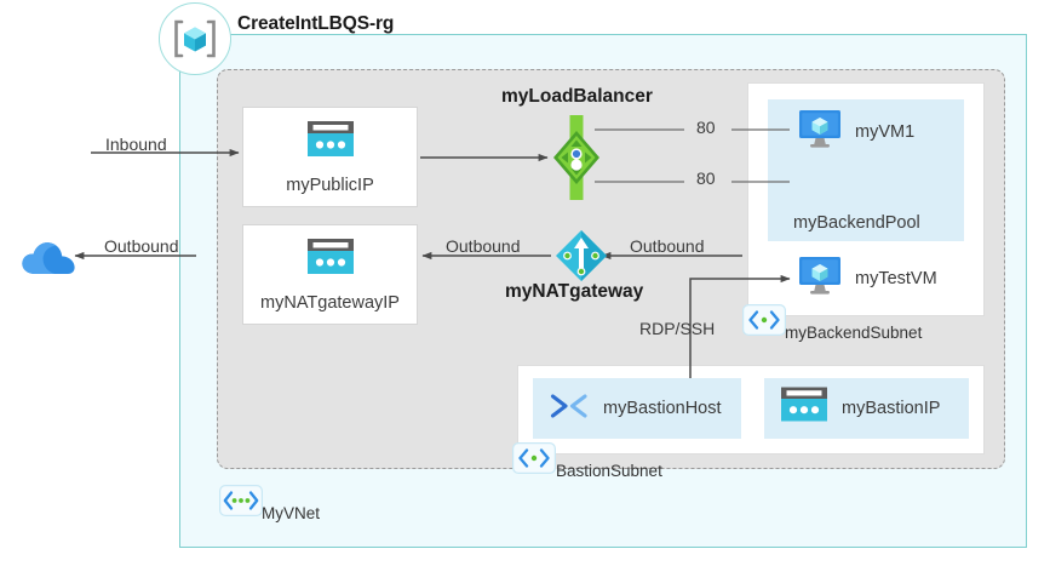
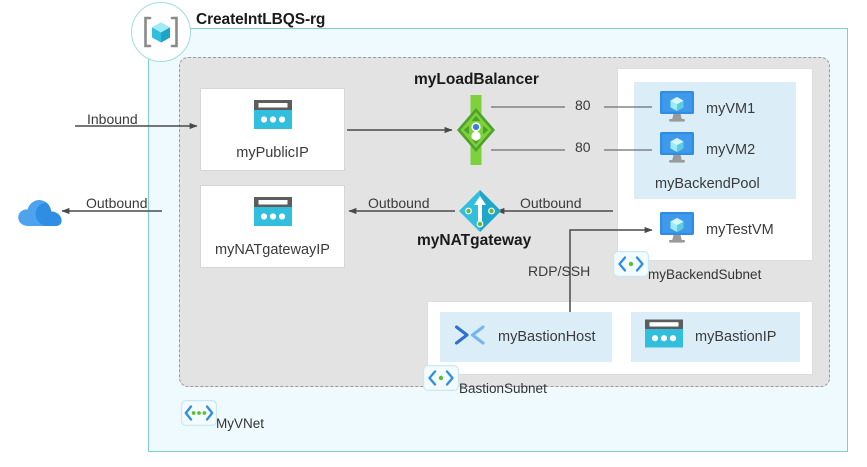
  CreateIntLBQS-rg
  myPublicIP
  myNATgatewayIP
  myLoadBalancer
  myNATgateway
  myVM1
+ myVM2
  myBackendPool
  myTestVM
  myBackendSubnet
  myBastionHost
  myBastionIP
  BastionSubnet
  MyVNet
  Inbound
  Outbound
  Outbound
  Outbound
  80
  80
  RDP/SSH
